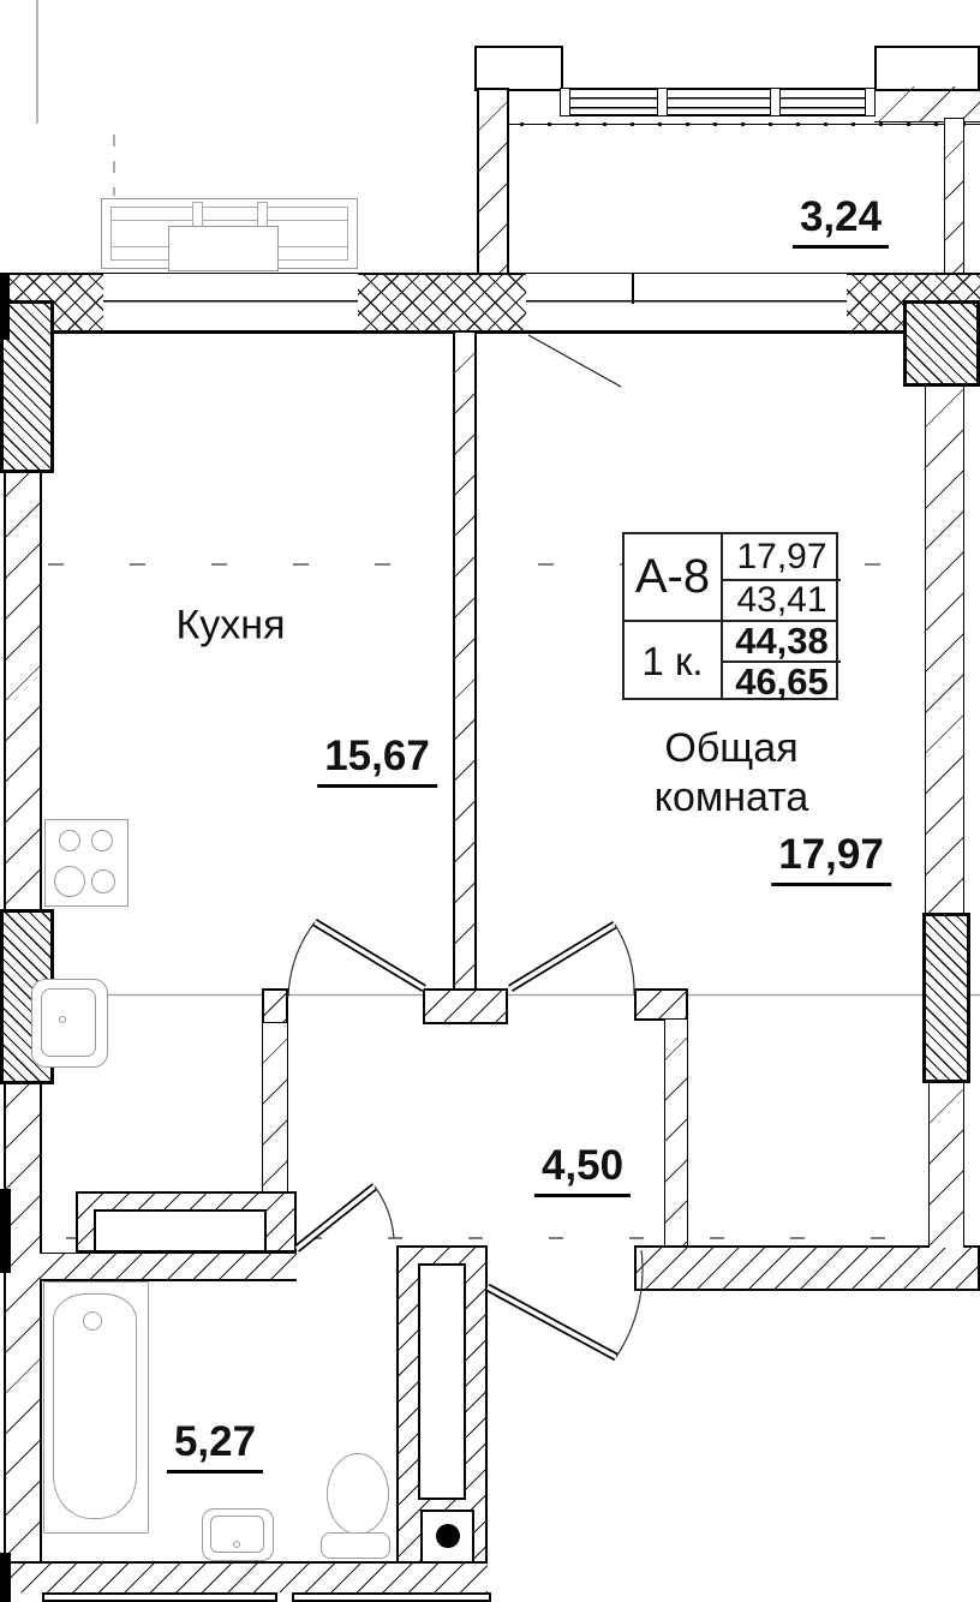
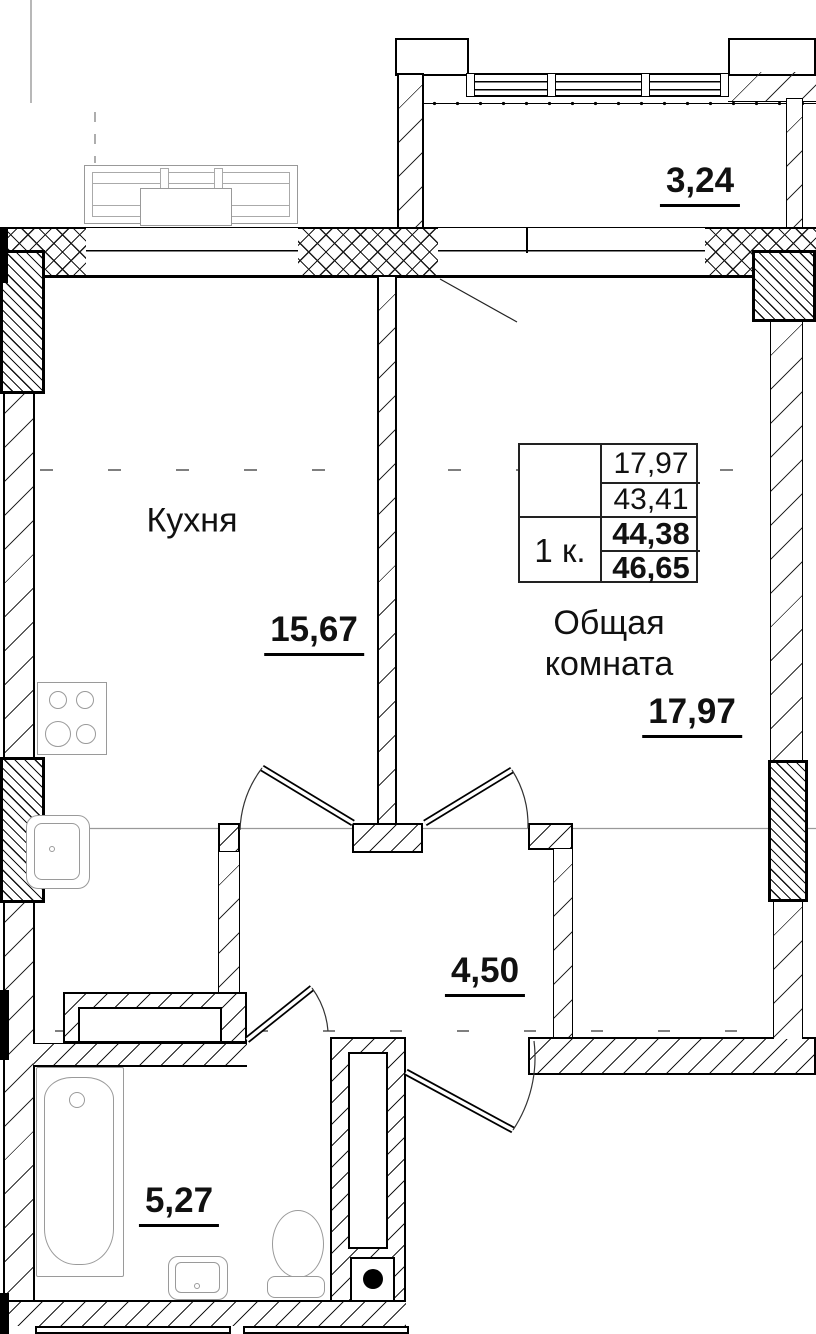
- А-8
  1 к.
  17,97
  43,41
  44,38
  46,65
  Кухня
  15,67
  Общая
  комната
  17,97
  4,50
  5,27
  3,24
